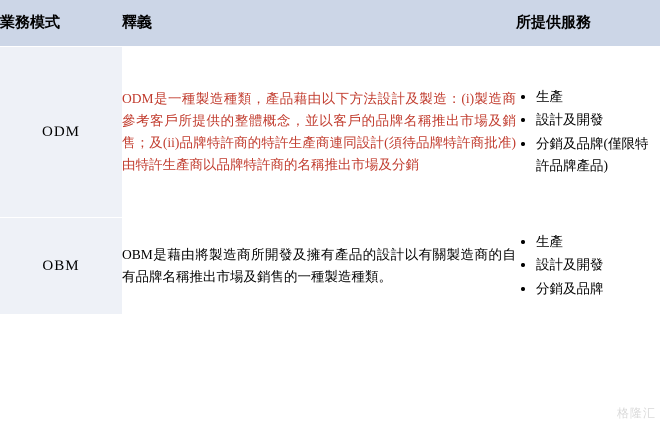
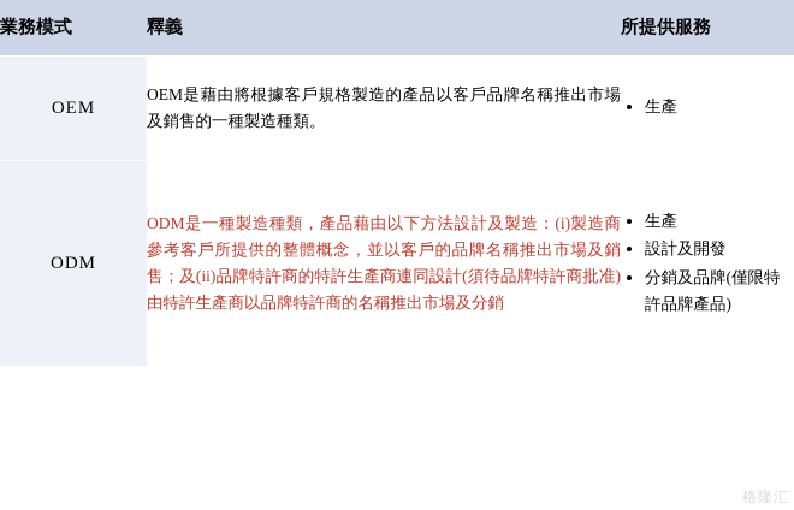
  業務模式	釋義	所提供服務
+ OEM	OEM是藉由將根據客戶規格製造的產品以客戶品牌名稱推出市場及銷售的一種製造種類。	生產
  ODM	ODM是一種製造種類，產品藉由以下方法設計及製造：(i)製造商參考客戶所提供的整體概念，並以客戶的品牌名稱推出市場及銷售；及(ii)品牌特許商的特許生產商連同設計(須待品牌特許商批准)由特許生產商以品牌特許商的名稱推出市場及分銷	生產 設計及開發 分銷及品牌(僅限特許品牌產品)
- OBM	OBM是藉由將製造商所開發及擁有產品的設計以有關製造商的自有品牌名稱推出市場及銷售的一種製造種類。	生產 設計及開發 分銷及品牌
  格隆汇
